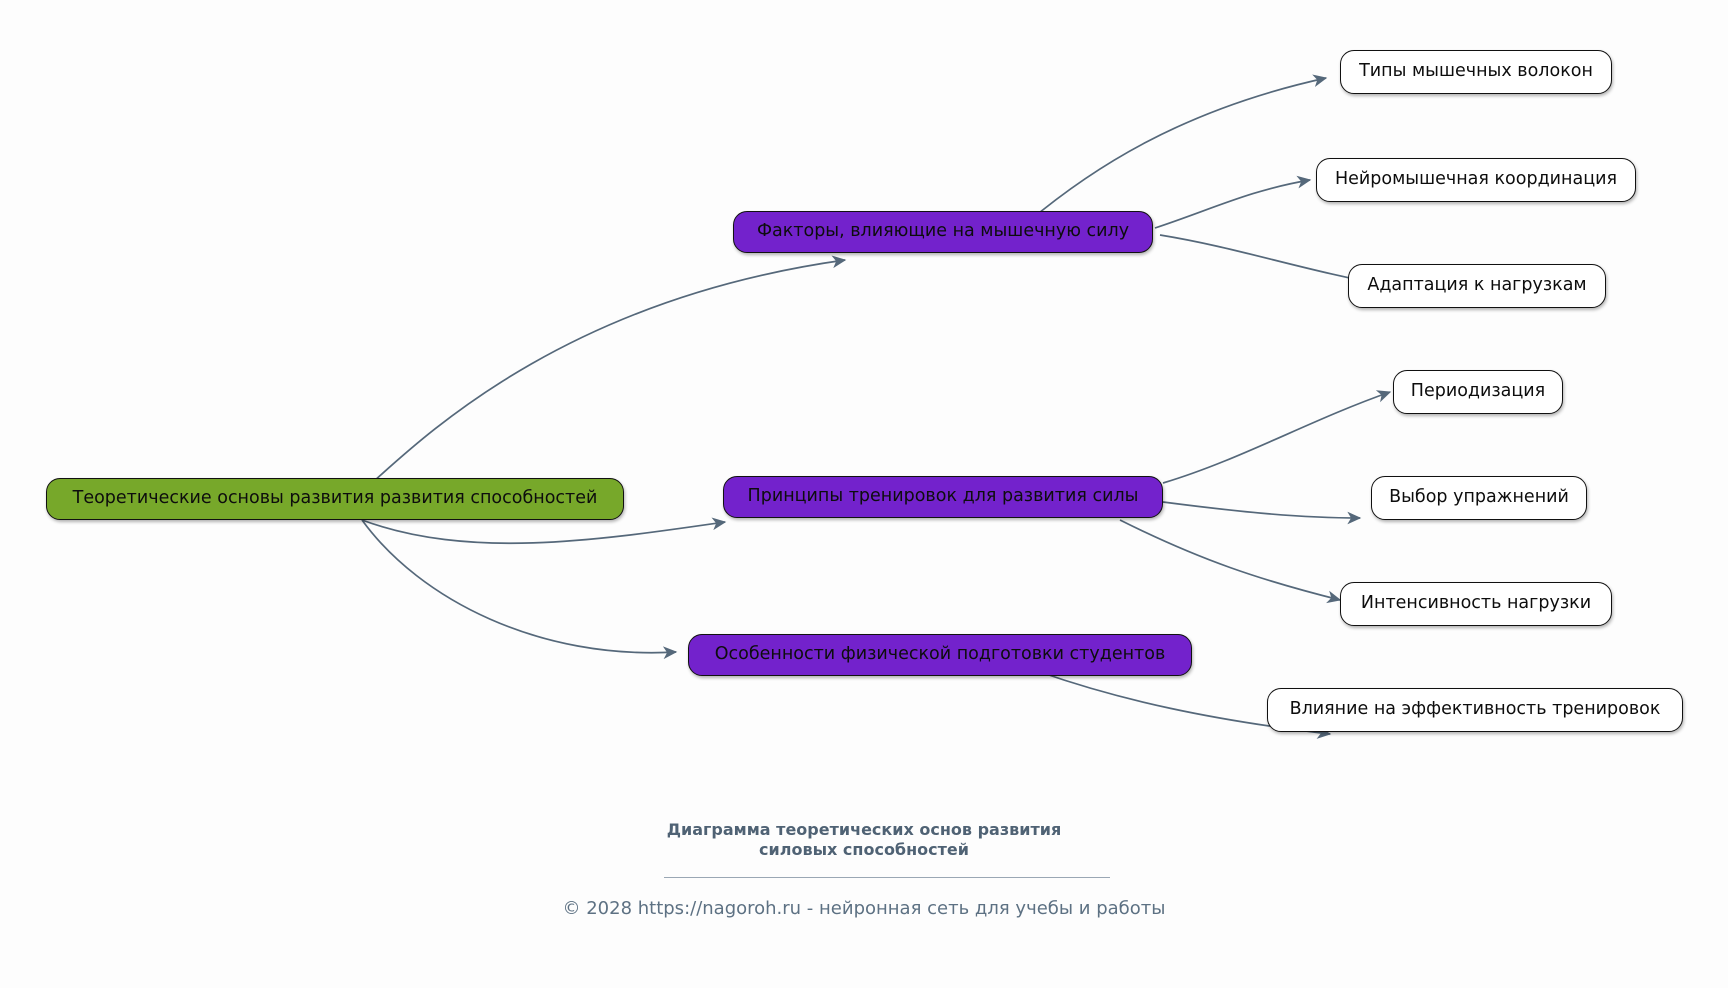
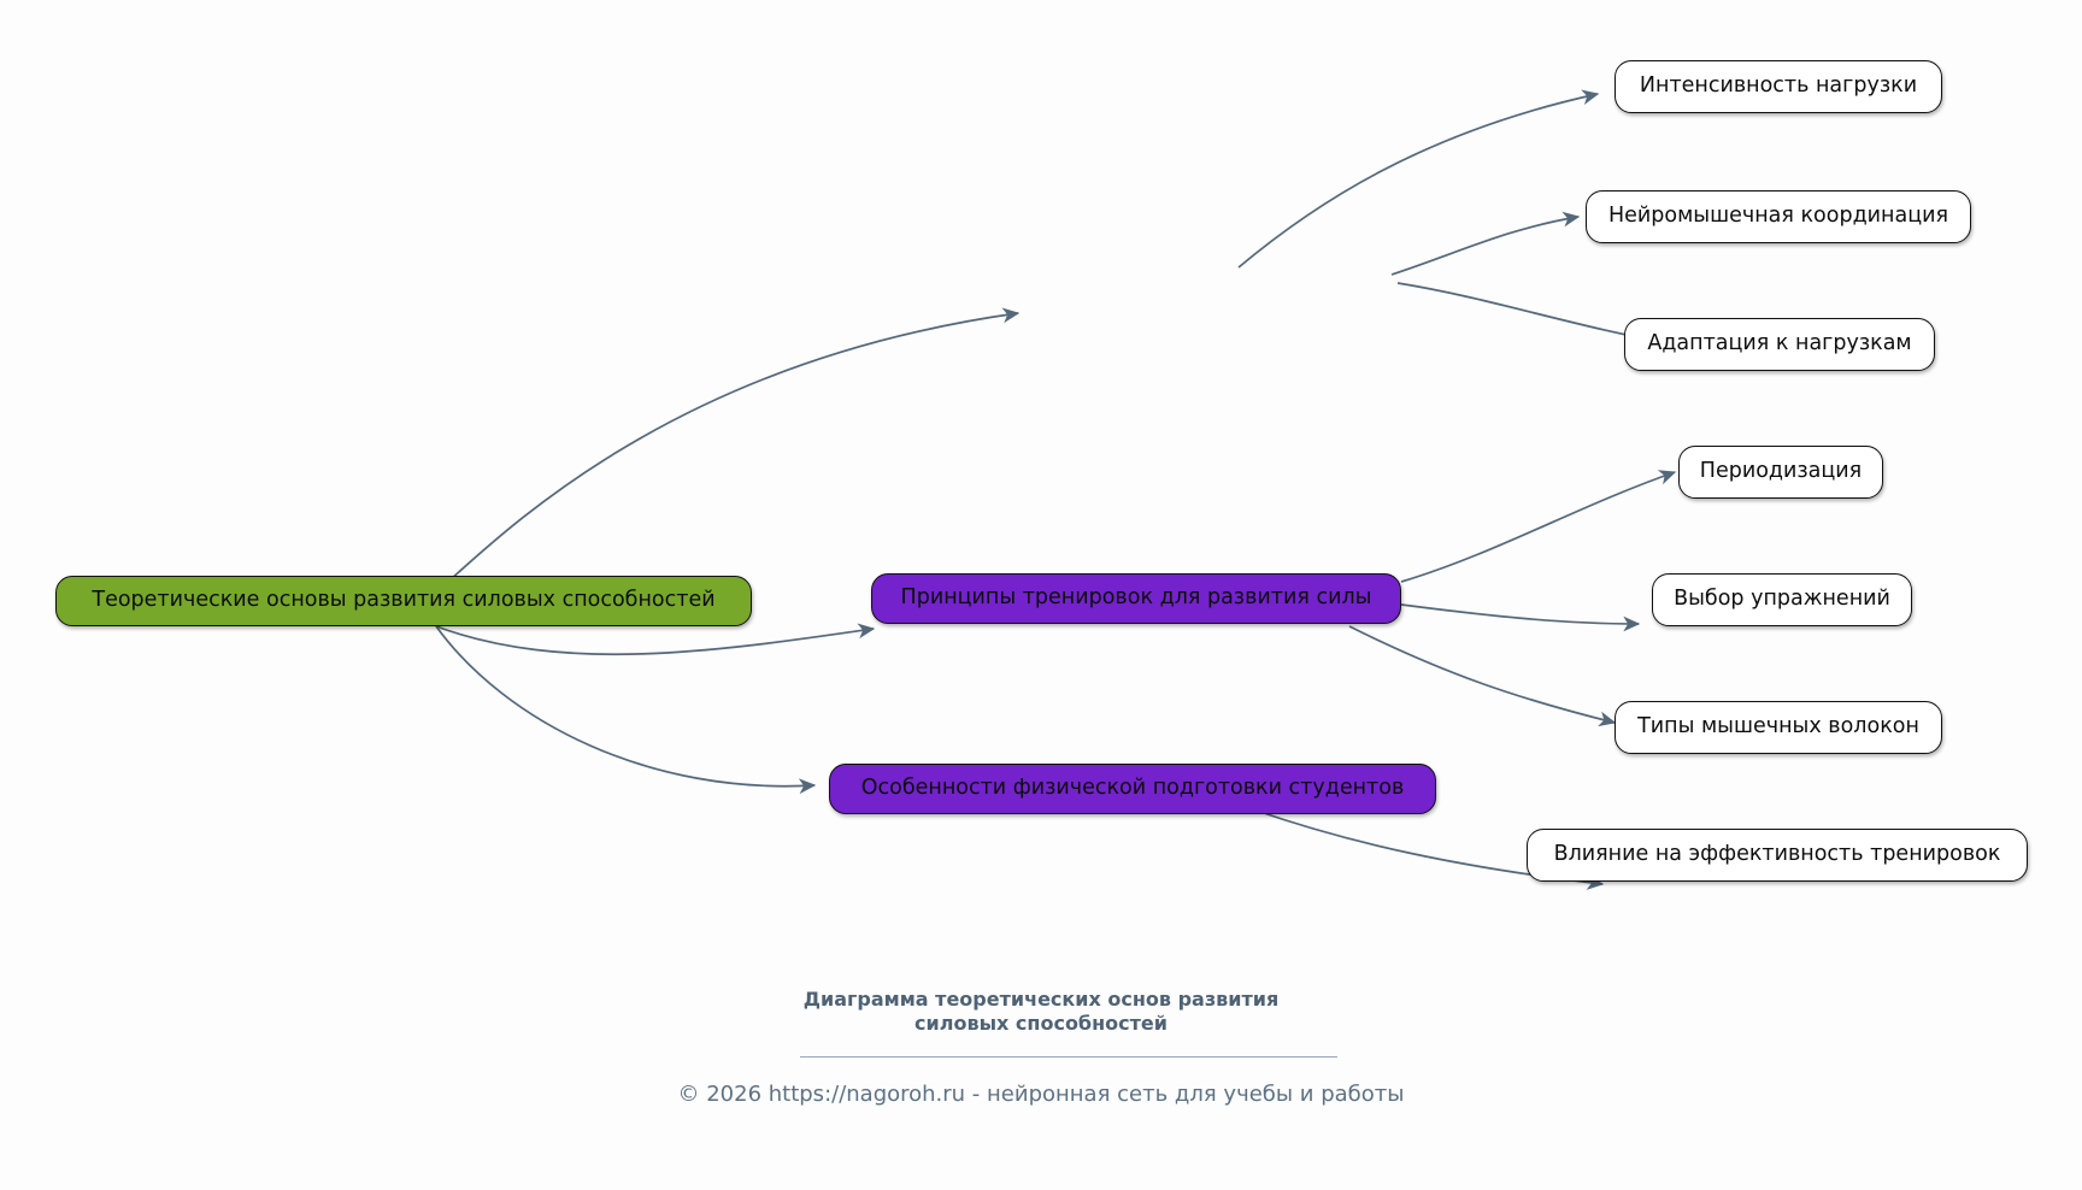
- Теоретические основы развития развития способностей
+ Теоретические основы развития силовых способностей
- Факторы, влияющие на мышечную силу
- Типы мышечных волокон
+ Интенсивность нагрузки
  Нейромышечная координация
  Адаптация к нагрузкам
  Принципы тренировок для развития силы
  Периодизация
  Выбор упражнений
- Интенсивность нагрузки
+ Типы мышечных волокон
  Особенности физической подготовки студентов
  Влияние на эффективность тренировок
  Диаграмма теоретических основ развития
  силовых способностей
- © 2028 https://nagoroh.ru - нейронная сеть для учебы и работы
+ © 2026 https://nagoroh.ru - нейронная сеть для учебы и работы
